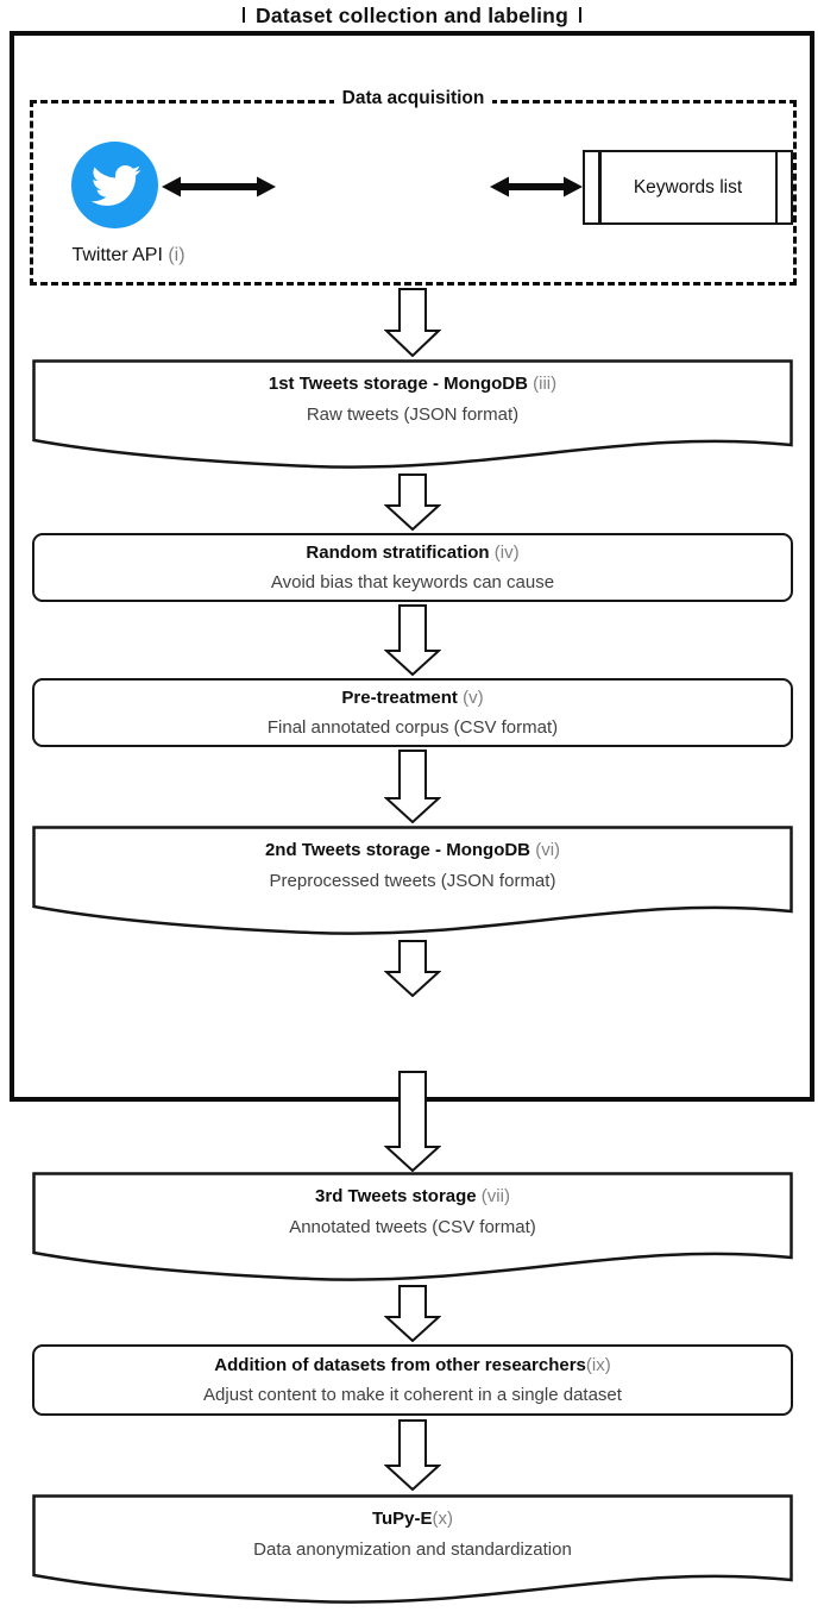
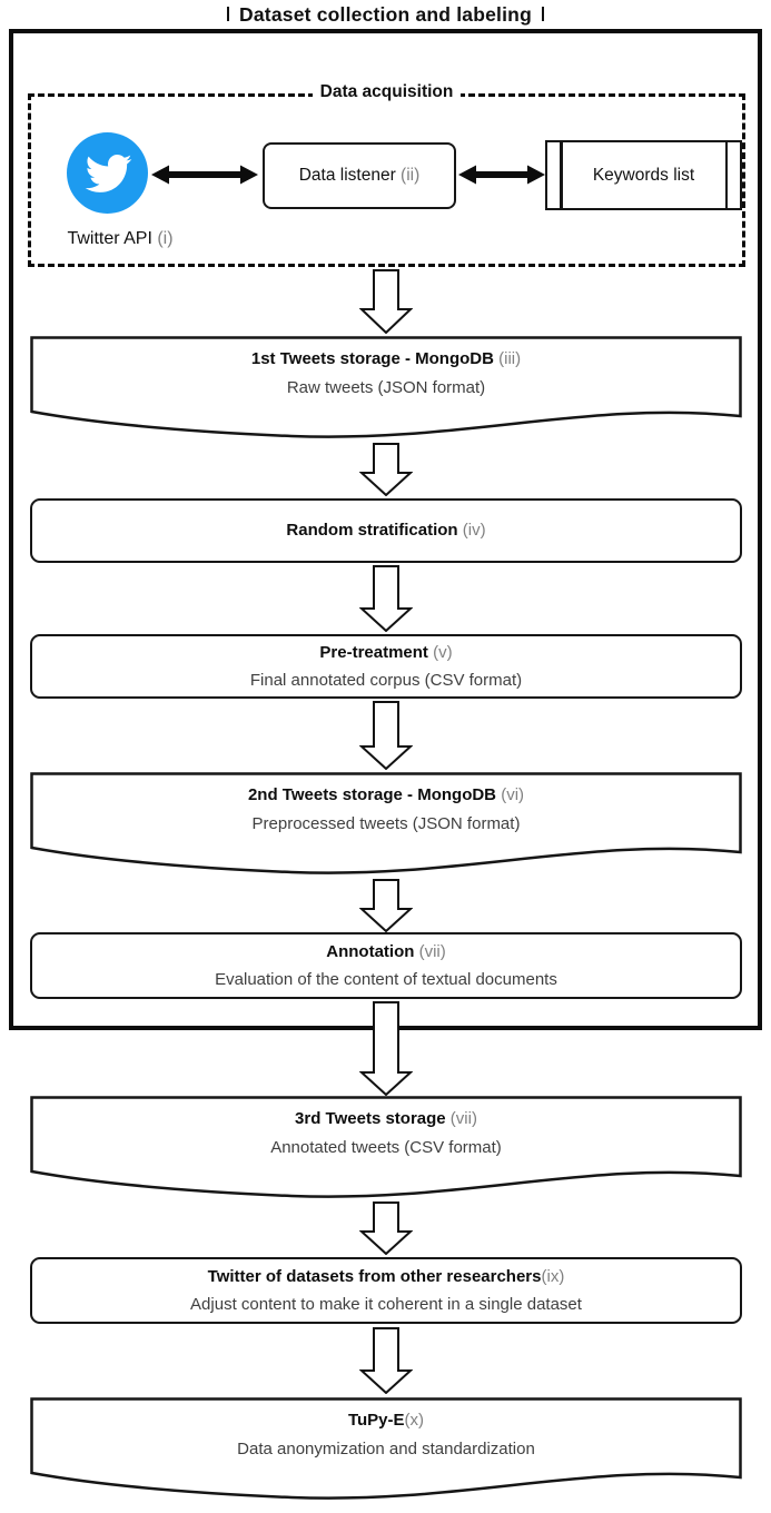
  Dataset collection and labeling
  Data acquisition
  Twitter API (i)
+ Data listener (ii)
  Keywords list
  1st Tweets storage - MongoDB (iii)
  Raw tweets (JSON format)
  Random stratification (iv)
- Avoid bias that keywords can cause
  Pre-treatment (v)
  Final annotated corpus (CSV format)
  2nd Tweets storage - MongoDB (vi)
  Preprocessed tweets (JSON format)
+ Annotation (vii)
+ Evaluation of the content of textual documents
  3rd Tweets storage (vii)
  Annotated tweets (CSV format)
- Addition of datasets from other researchers(ix)
+ Twitter of datasets from other researchers(ix)
  Adjust content to make it coherent in a single dataset
  TuPy-E(x)
  Data anonymization and standardization
